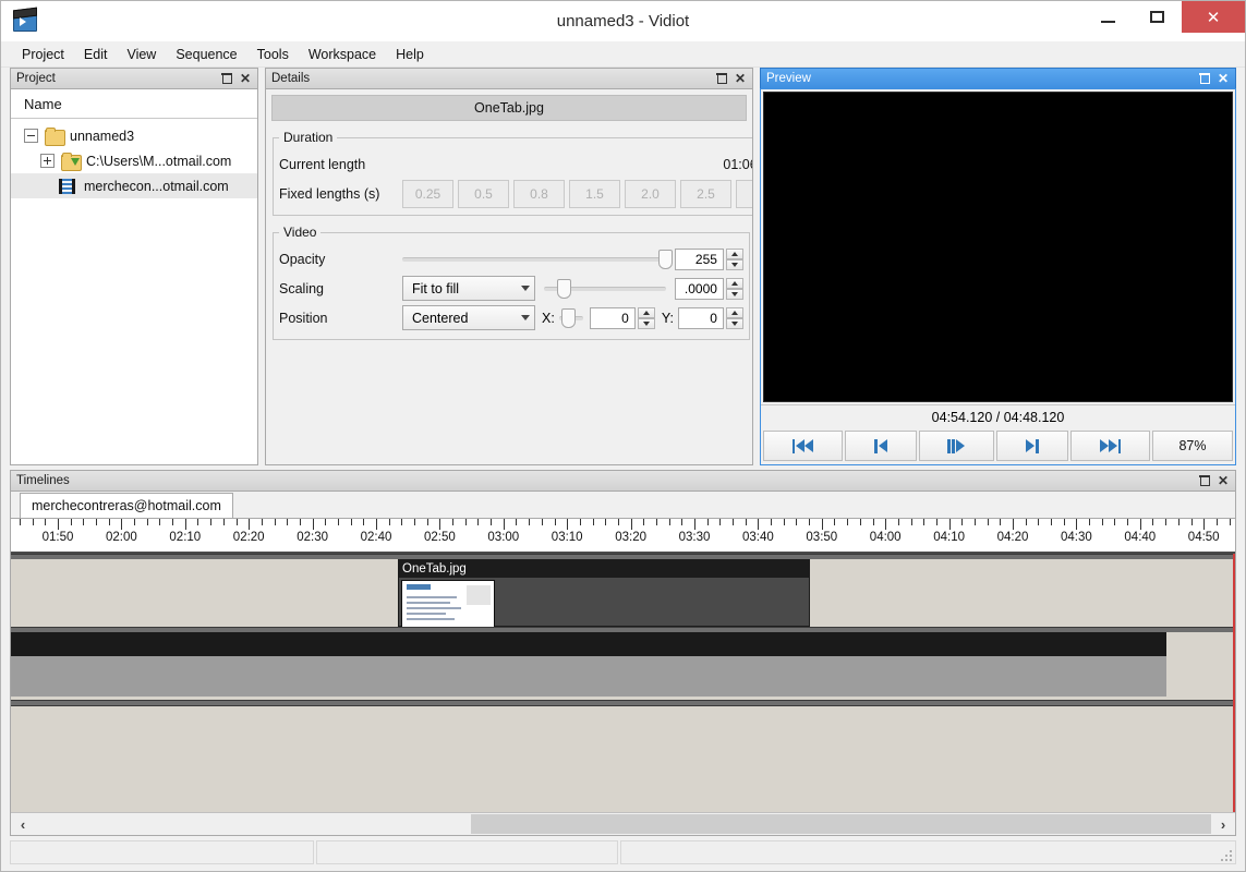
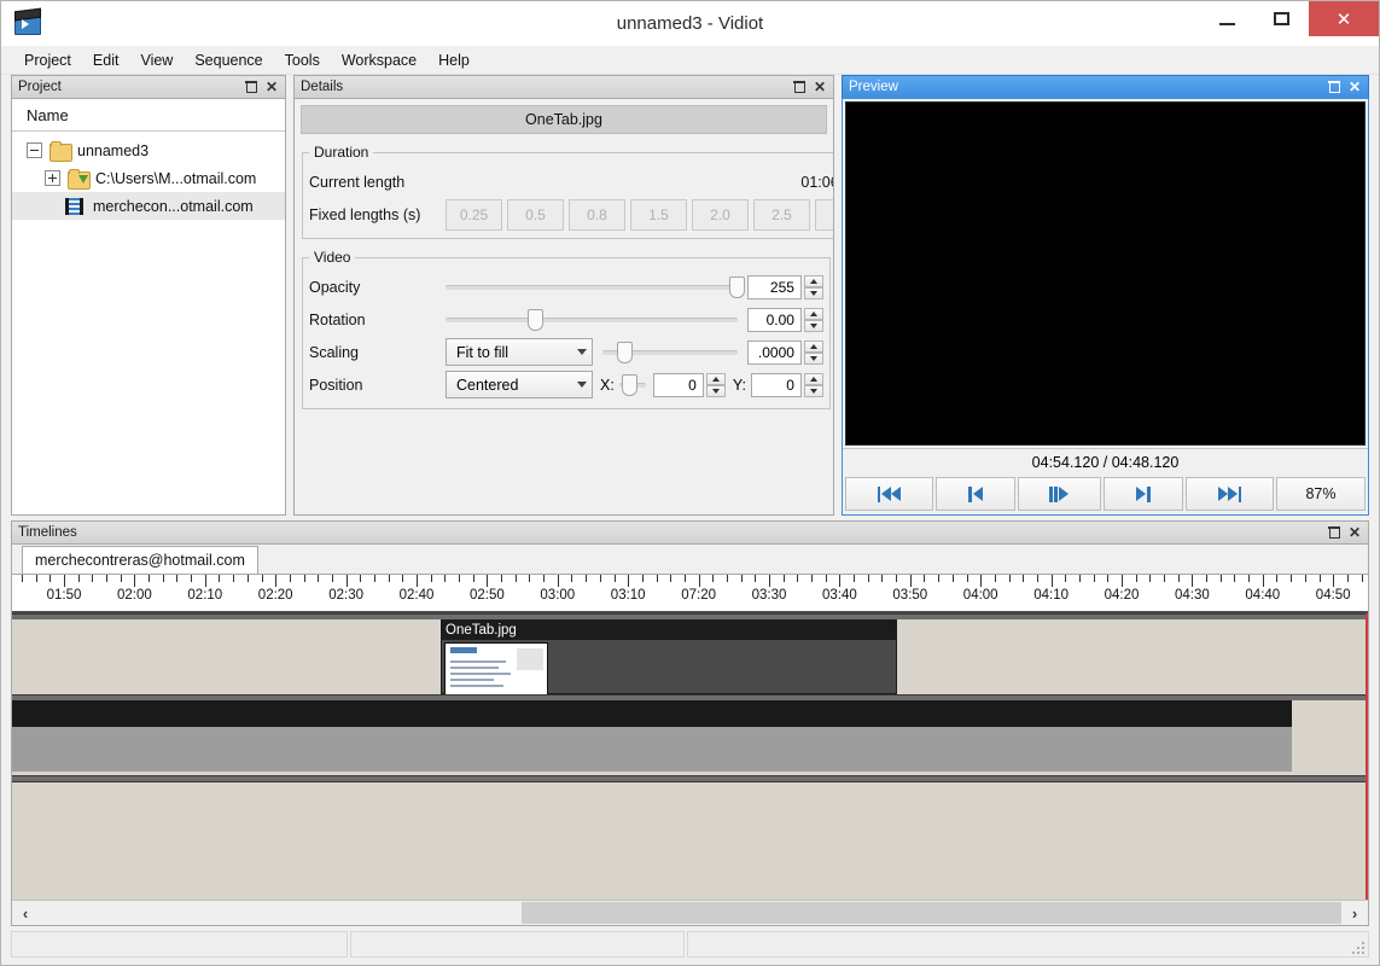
  unnamed3 - Vidiot
  ✕
  Project
  Edit
  View
  Sequence
  Tools
  Workspace
  Help
  Project
  ✕
  Name
  unnamed3
  C:\Users\M...otmail.com
  merchecon...otmail.com
  Details
  ✕
  OneTab.jpg
  Duration
  Current length
  Fixed lengths (s)
  0.25
  0.5
  0.8
  1.5
  2.0
  2.5
  Video
  Opacity
  255
+ Rotation
+ 0.00
  Scaling
  Fit to fill
  .0000
  Position
  Centered
  X:
  0
  Y:
  0
  Preview
  ✕
  04:54.120 / 04:48.120
  87%
  Timelines
  ✕
  merchecontreras@hotmail.com
  01:50
  02:00
  02:10
  02:20
  02:30
  02:40
  02:50
  03:00
  03:10
- 03:20
+ 07:20
  03:30
  03:40
  03:50
  04:00
  04:10
  04:20
  04:30
  04:40
  04:50
  OneTab.jpg
  ‹
  ›
